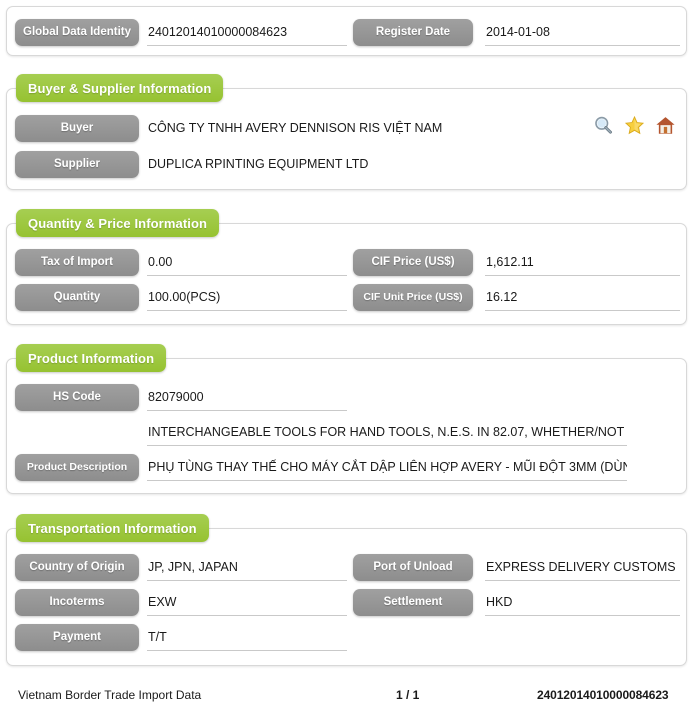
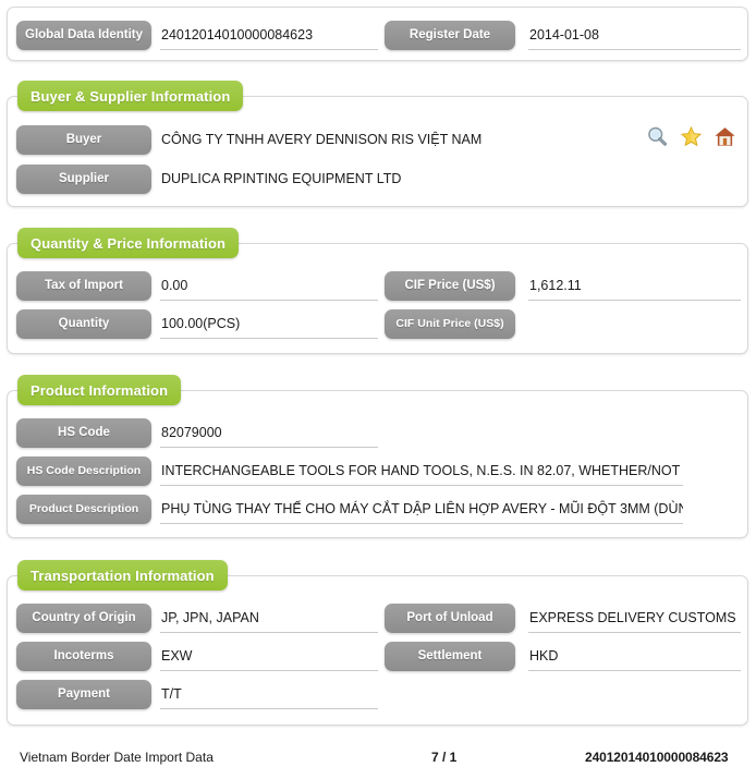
  Global Data Identity
  24012014010000084623
  Register Date
  2014-01-08
  Buyer & Supplier Information
  Buyer
  CÔNG TY TNHH AVERY DENNISON RIS VIỆT NAM
  Supplier
  DUPLICA RPINTING EQUIPMENT LTD
  Quantity & Price Information
  Tax of Import
  0.00
  CIF Price (US$)
  1,612.11
  Quantity
  100.00(PCS)
  CIF Unit Price (US$)
- 16.12
  Product Information
  HS Code
  82079000
+ HS Code Description
  INTERCHANGEABLE TOOLS FOR HAND TOOLS, N.E.S. IN 82.07, WHETHER/NOT
  Product Description
  PHỤ TÙNG THAY THẾ CHO MÁY CẮT DẬP LIÊN HỢP AVERY - MŨI ĐỘT 3MM (DÙN
  Transportation Information
  Country of Origin
  JP, JPN, JAPAN
  Port of Unload
  EXPRESS DELIVERY CUSTOMS
  Incoterms
  EXW
  Settlement
  HKD
  Payment
  T/T
- Vietnam Border Trade Import Data
+ Vietnam Border Date Import Data
- 1 / 1
+ 7 / 1
  24012014010000084623
